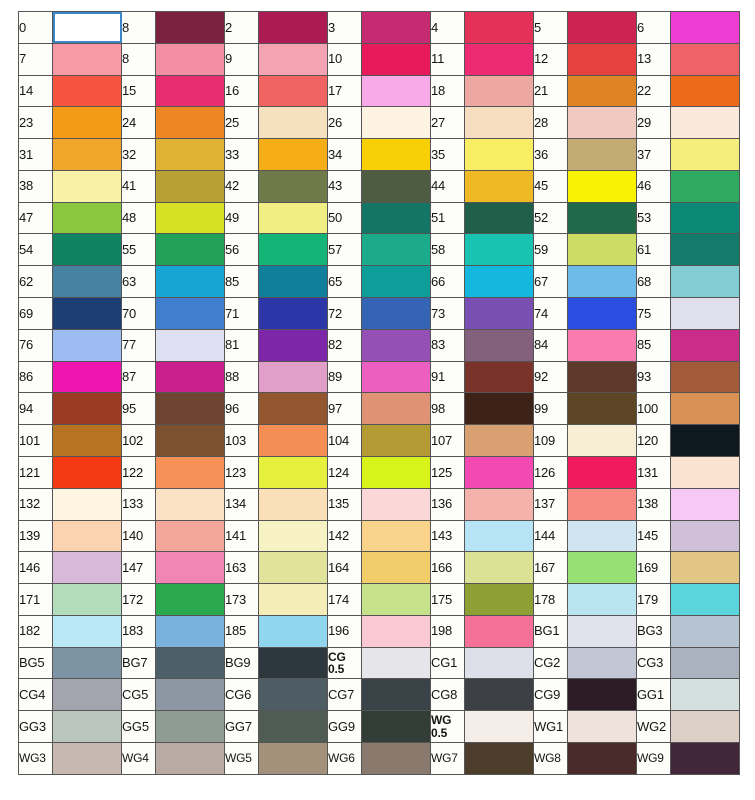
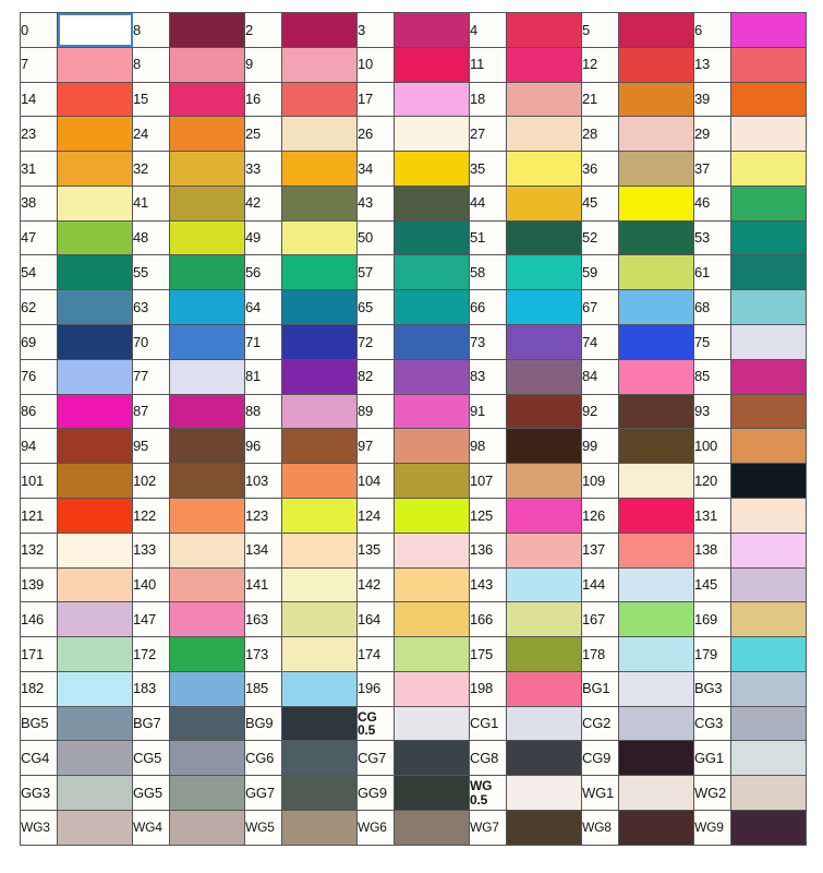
  0		8		2		3		4		5		6
  7		8		9		10		11		12		13
- 14		15		16		17		18		21		22
+ 14		15		16		17		18		21		39
  23		24		25		26		27		28		29
  31		32		33		34		35		36		37
  38		41		42		43		44		45		46
  47		48		49		50		51		52		53
  54		55		56		57		58		59		61
- 62		63		85		65		66		67		68
+ 62		63		64		65		66		67		68
  69		70		71		72		73		74		75
  76		77		81		82		83		84		85
  86		87		88		89		91		92		93
  94		95		96		97		98		99		100
  101		102		103		104		107		109		120
  121		122		123		124		125		126		131
  132		133		134		135		136		137		138
  139		140		141		142		143		144		145
  146		147		163		164		166		167		169
  171		172		173		174		175		178		179
  182		183		185		196		198		BG1		BG3
  BG5		BG7		BG9		CG 0.5		CG1		CG2		CG3
  CG4		CG5		CG6		CG7		CG8		CG9		GG1
  GG3		GG5		GG7		GG9		WG 0.5		WG1		WG2
  WG3		WG4		WG5		WG6		WG7		WG8		WG9
